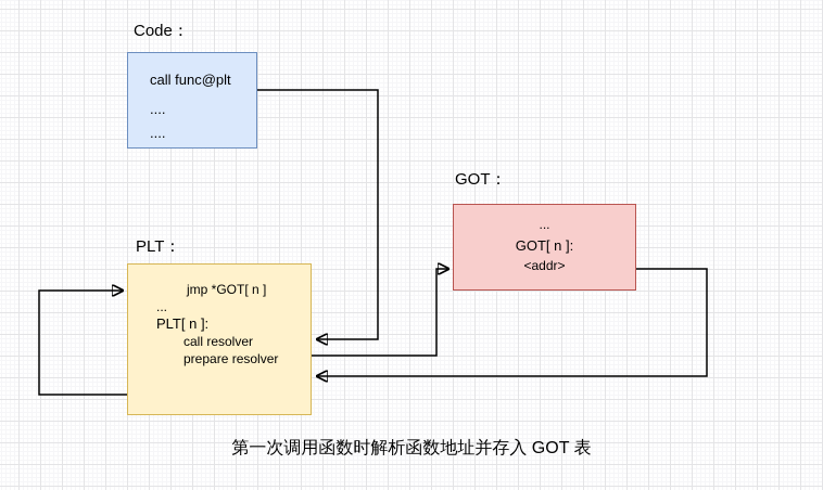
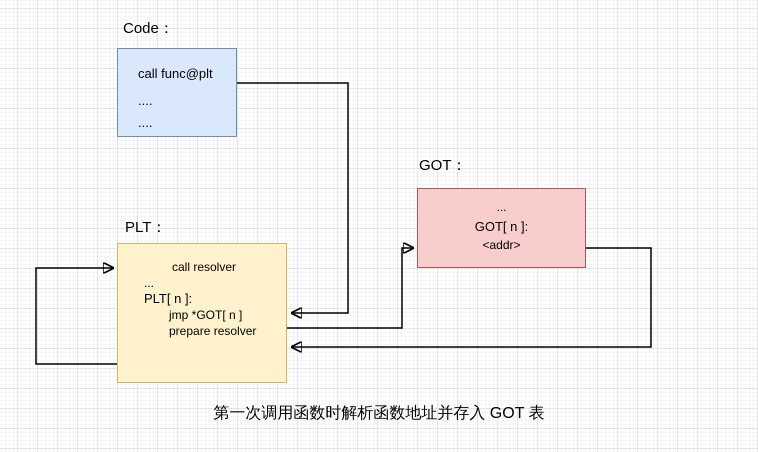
  Code：
  GOT：
  PLT：
  call func@plt
  ....
  ....
  ...
  GOT[ n ]:
  <addr>
- jmp *GOT[ n ]
+ call resolver
  ...
  PLT[ n ]:
- call resolver
+ jmp *GOT[ n ]
  prepare resolver
  第一次调用函数时解析函数地址并存入 GOT 表
